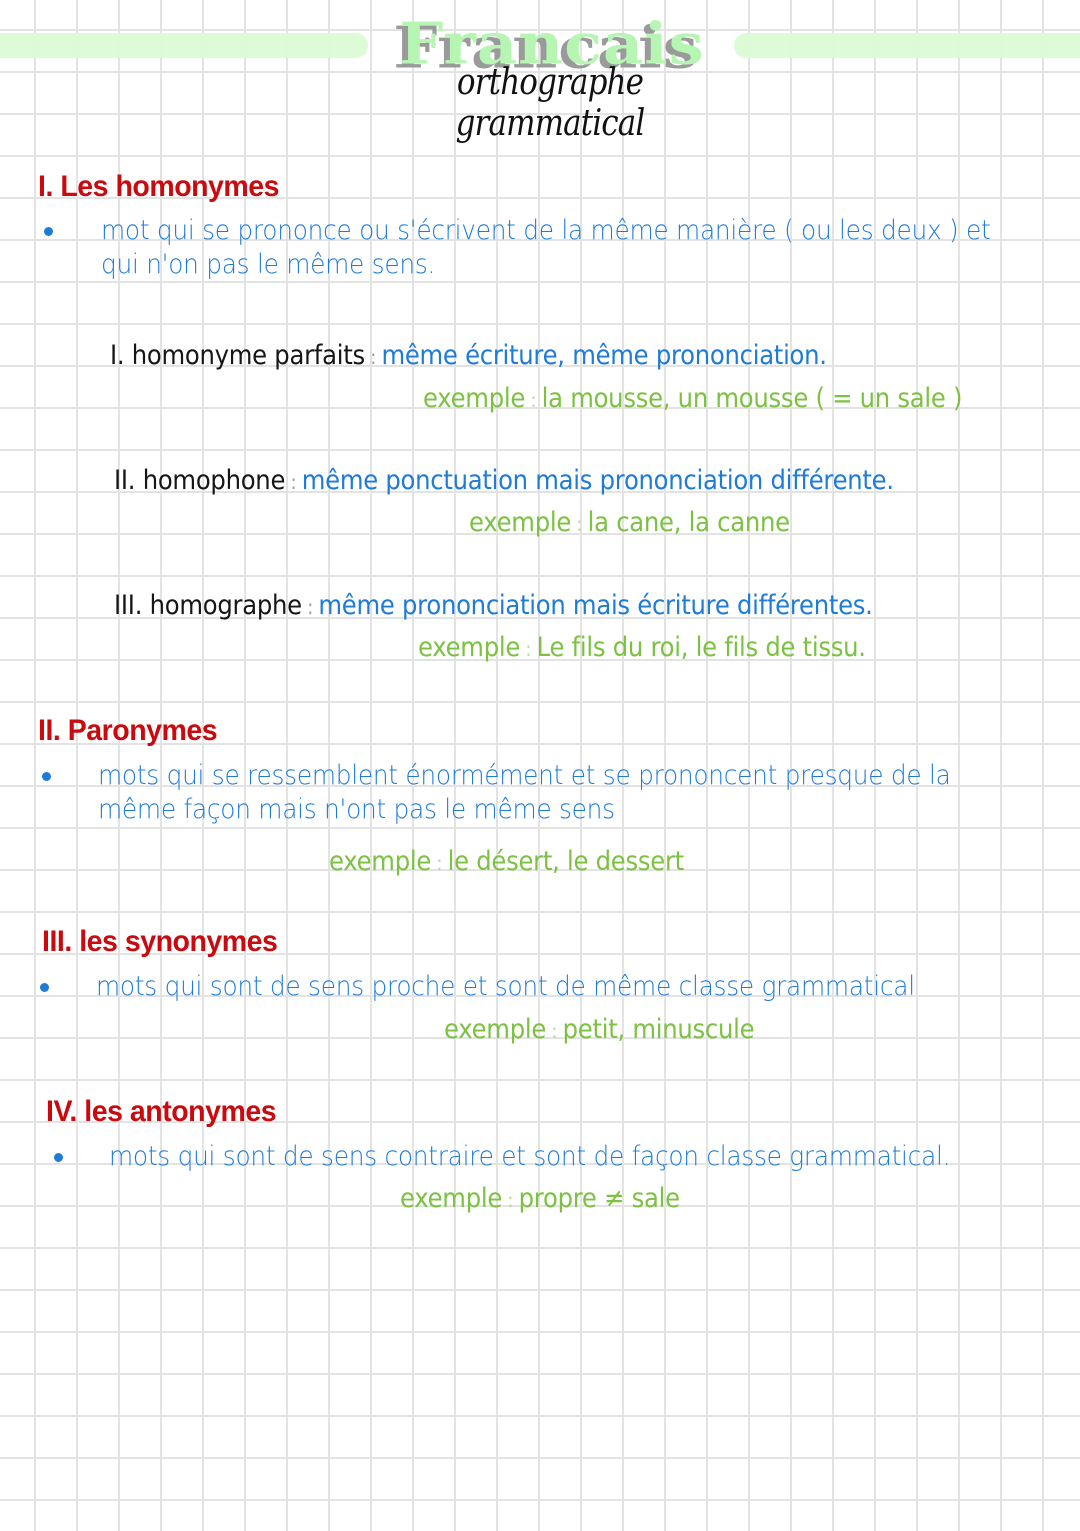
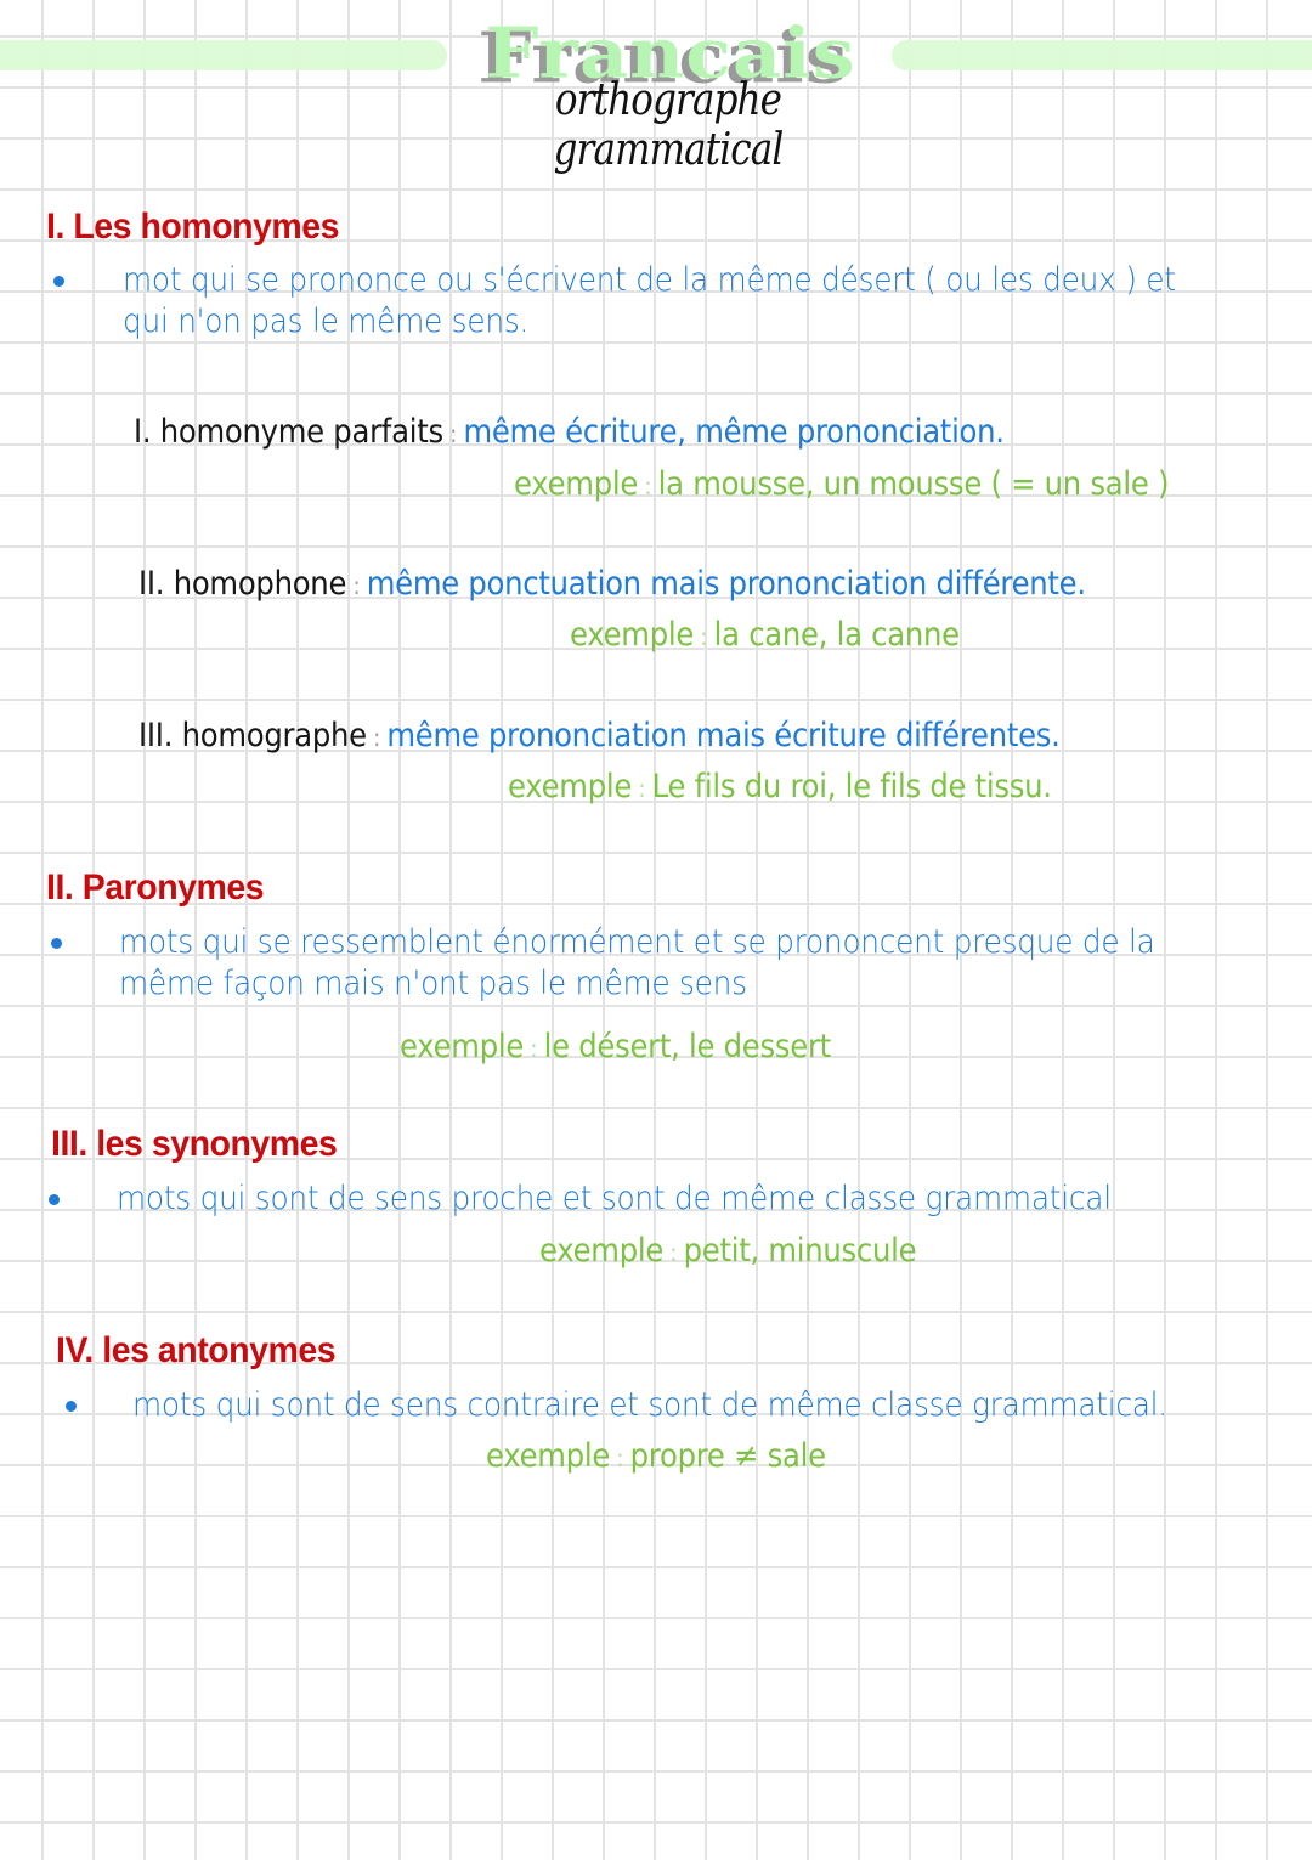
  Francais
  orthographe grammatical
  I. Les homonymes
- mot qui se prononce ou s'écrivent de la même manière ( ou les deux ) et
+ mot qui se prononce ou s'écrivent de la même désert ( ou les deux ) et
  qui n'on pas le même sens.
  I. homonyme parfaits : même écriture, même prononciation.
  exemple : la mousse, un mousse ( = un sale )
  II. homophone : même ponctuation mais prononciation différente.
  exemple : la cane, la canne
  III. homographe : même prononciation mais écriture différentes.
  exemple : Le fils du roi, le fils de tissu.
  II. Paronymes
  mots qui se ressemblent énormément et se prononcent presque de la
  même façon mais n'ont pas le même sens
  exemple : le désert, le dessert
  III. les synonymes
  mots qui sont de sens proche et sont de même classe grammatical
  exemple : petit, minuscule
  IV. les antonymes
- mots qui sont de sens contraire et sont de façon classe grammatical.
+ mots qui sont de sens contraire et sont de même classe grammatical.
  exemple : propre ≠ sale
